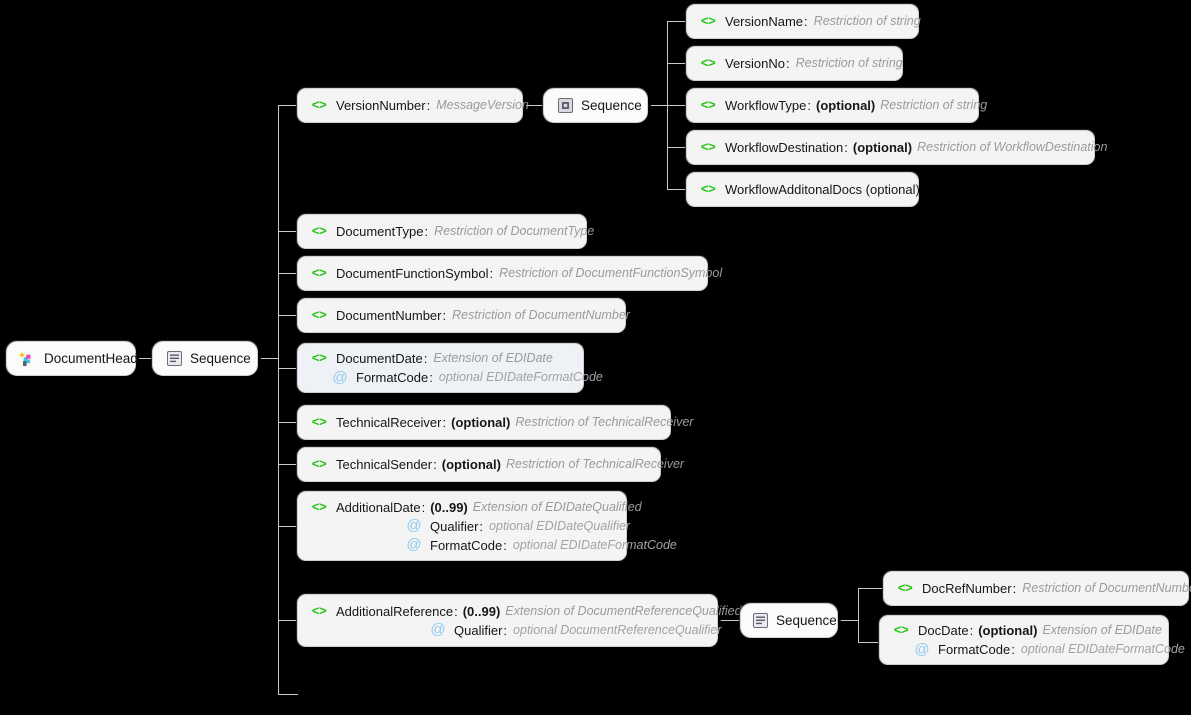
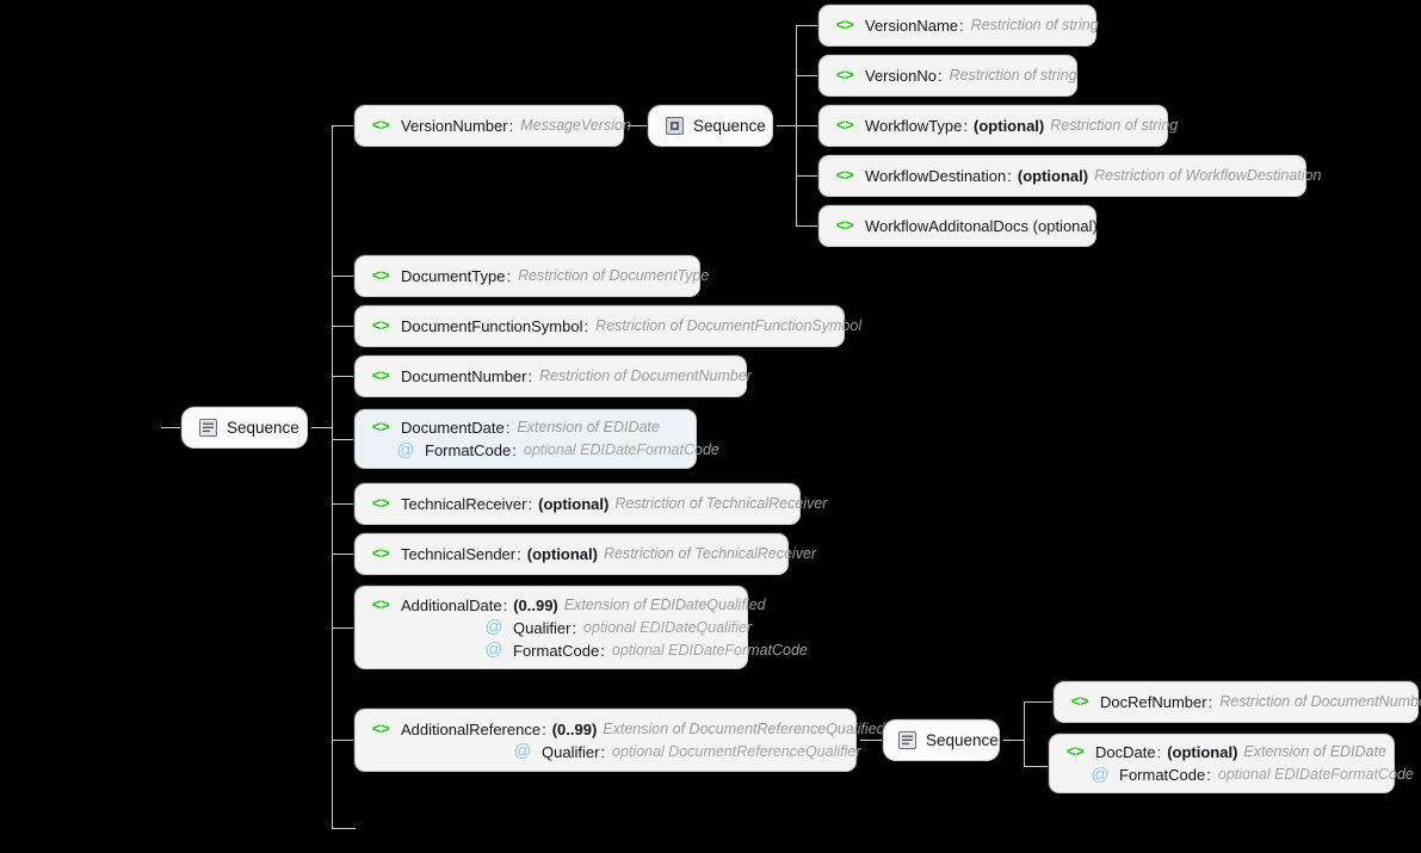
- DocumentHead
  Sequence
  <>
  VersionNumber
  :
  MessageVersion
  Sequence
  <>
  VersionName
  :
  Restriction of string
  <>
  VersionNo
  :
  Restriction of string
  <>
  WorkflowType
  :
  (optional)
  Restriction of string
  <>
  WorkflowDestination
  :
  (optional)
  Restriction of WorkflowDestination
  <>
  WorkflowAdditonalDocs (optional)
  <>
  DocumentType
  :
  Restriction of DocumentType
  <>
  DocumentFunctionSymbol
  :
  Restriction of DocumentFunctionSymbol
  <>
  DocumentNumber
  :
  Restriction of DocumentNumber
  <>
  DocumentDate
  :
  Extension of EDIDate
  @
  FormatCode
  :
  optional EDIDateFormatCode
  <>
  TechnicalReceiver
  :
  (optional)
  Restriction of TechnicalReceiver
  <>
  TechnicalSender
  :
  (optional)
  Restriction of TechnicalReceiver
  <>
  AdditionalDate
  :
  (0..99)
  Extension of EDIDateQualified
  @
  Qualifier
  :
  optional EDIDateQualifier
  @
  FormatCode
  :
  optional EDIDateFormatCode
  <>
  AdditionalReference
  :
  (0..99)
  Extension of DocumentReferenceQualified
  @
  Qualifier
  :
  optional DocumentReferenceQualifier
  Sequence
  <>
  DocRefNumber
  :
  Restriction of DocumentNumb
  <>
  DocDate
  :
  (optional)
  Extension of EDIDate
  @
  FormatCode
  :
  optional EDIDateFormatCode
